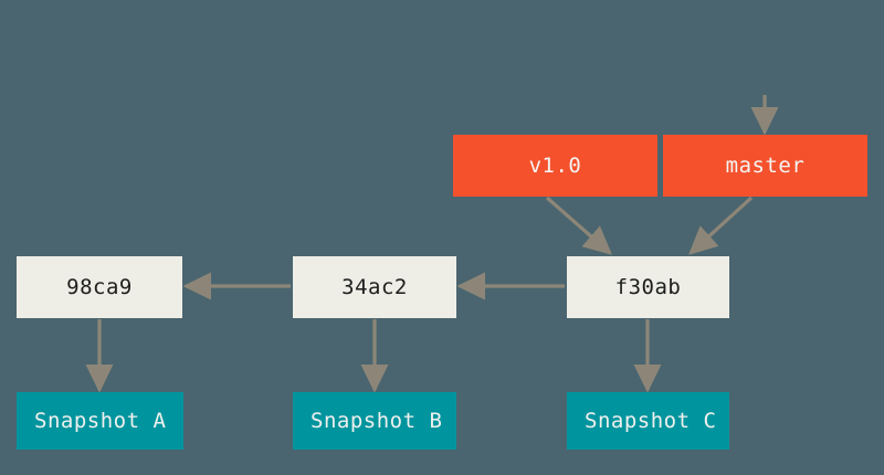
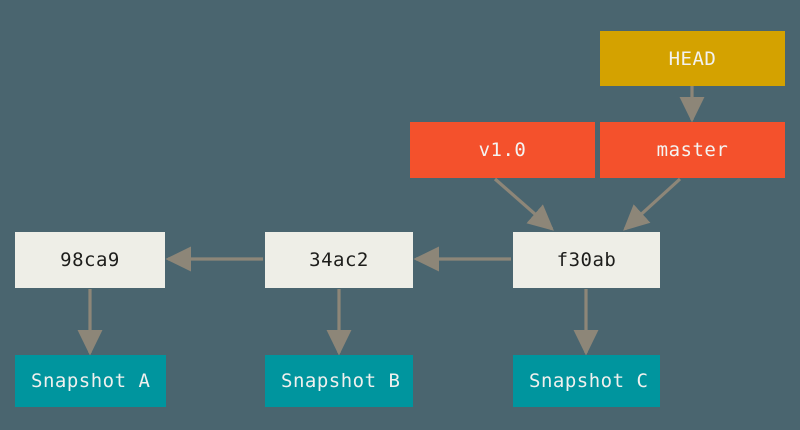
+ HEAD
  v1.0
  master
  98ca9
  34ac2
  f30ab
  Snapshot A
  Snapshot B
  Snapshot C
